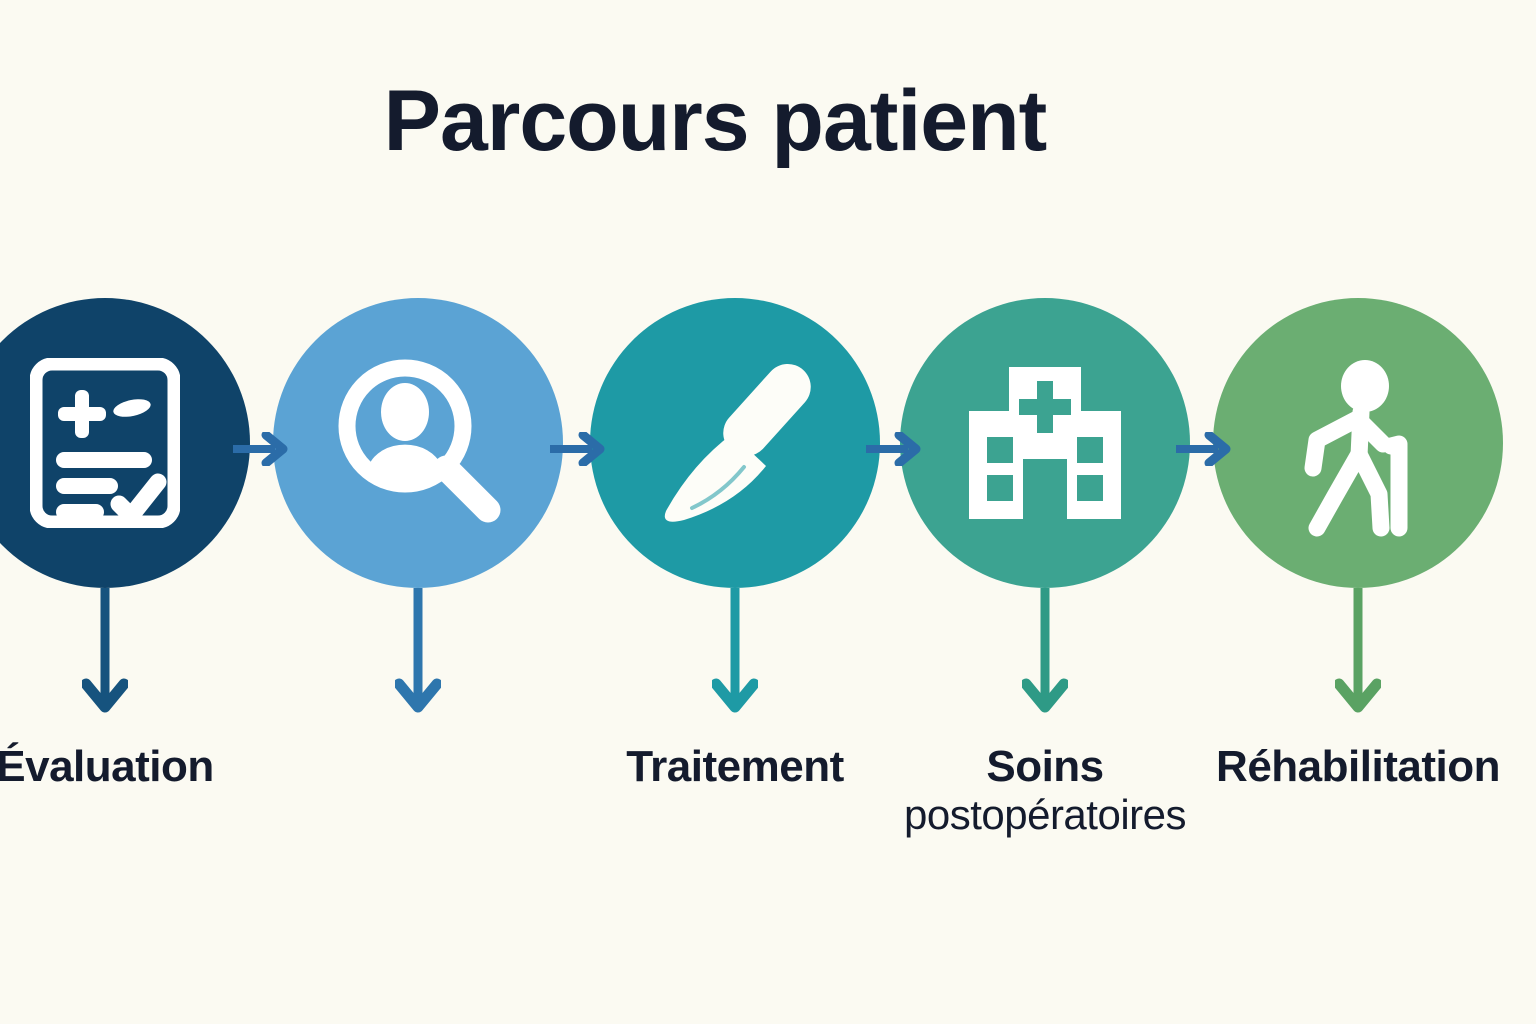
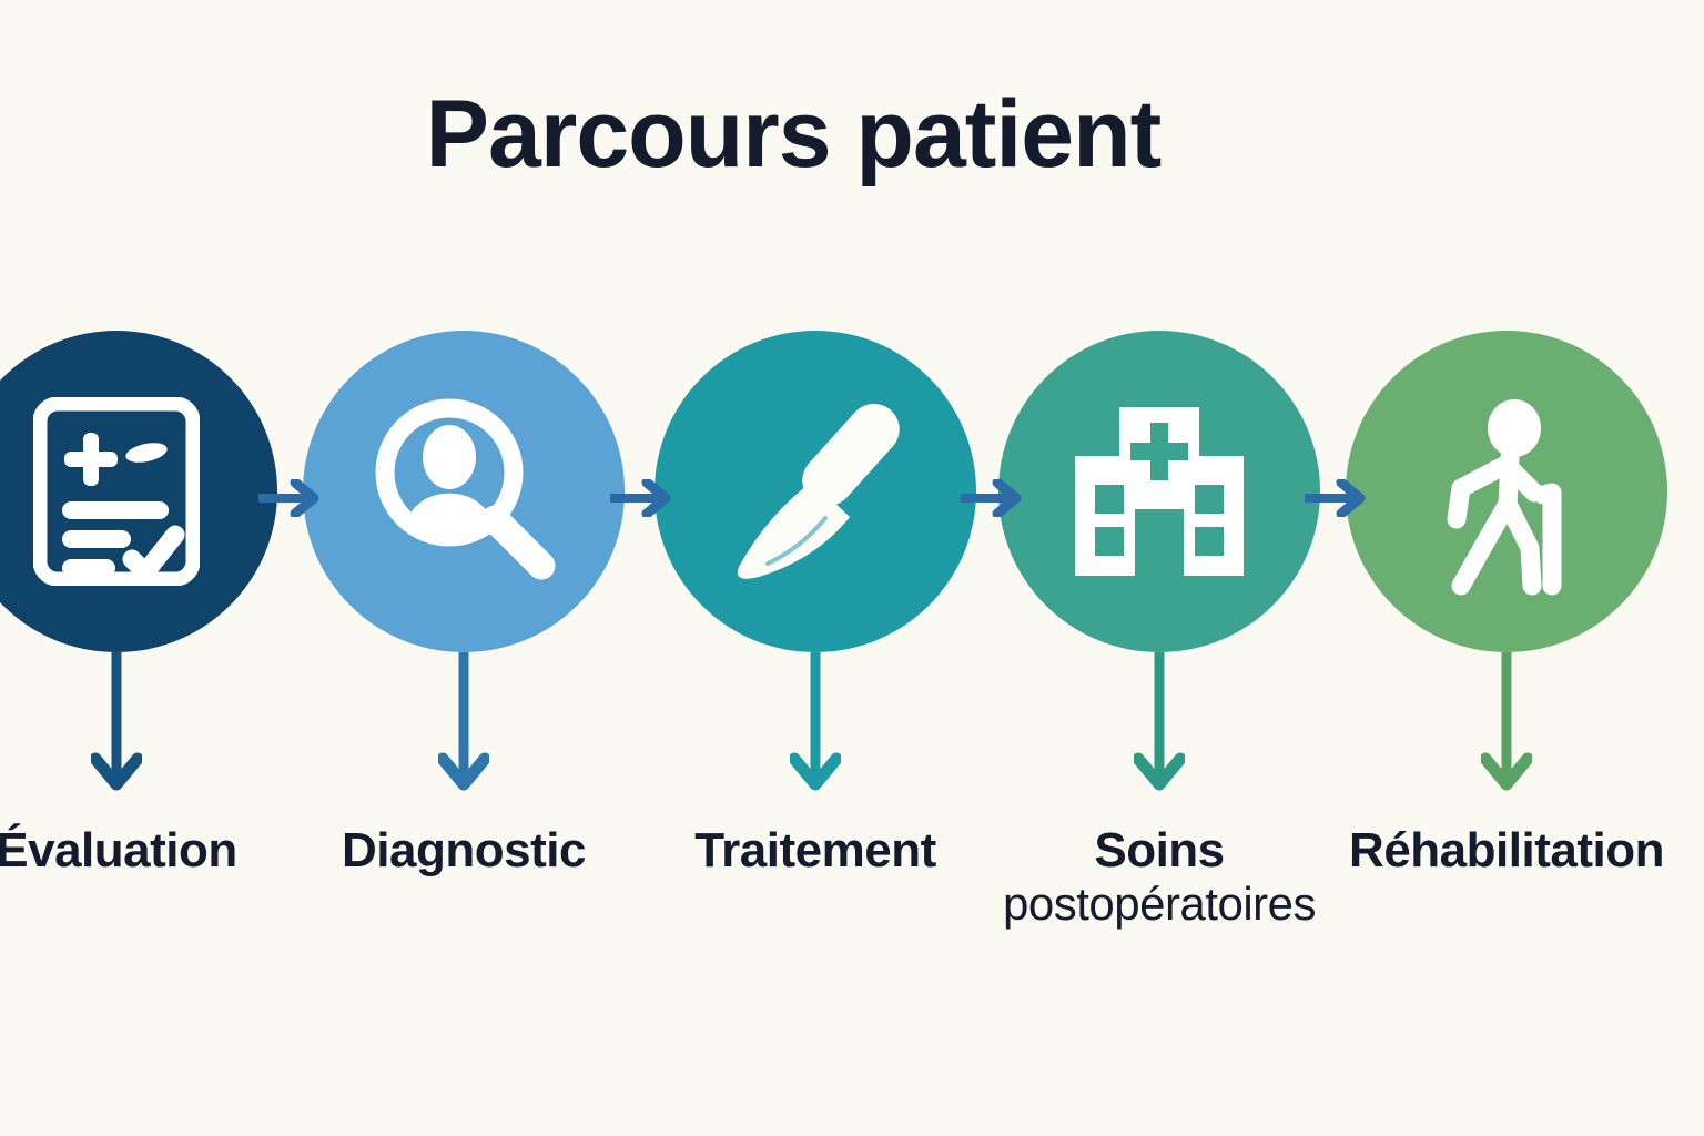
  Parcours patient
  Évaluation
+ Diagnostic
  Traitement
  Soins
  postopératoires
  Réhabilitation
